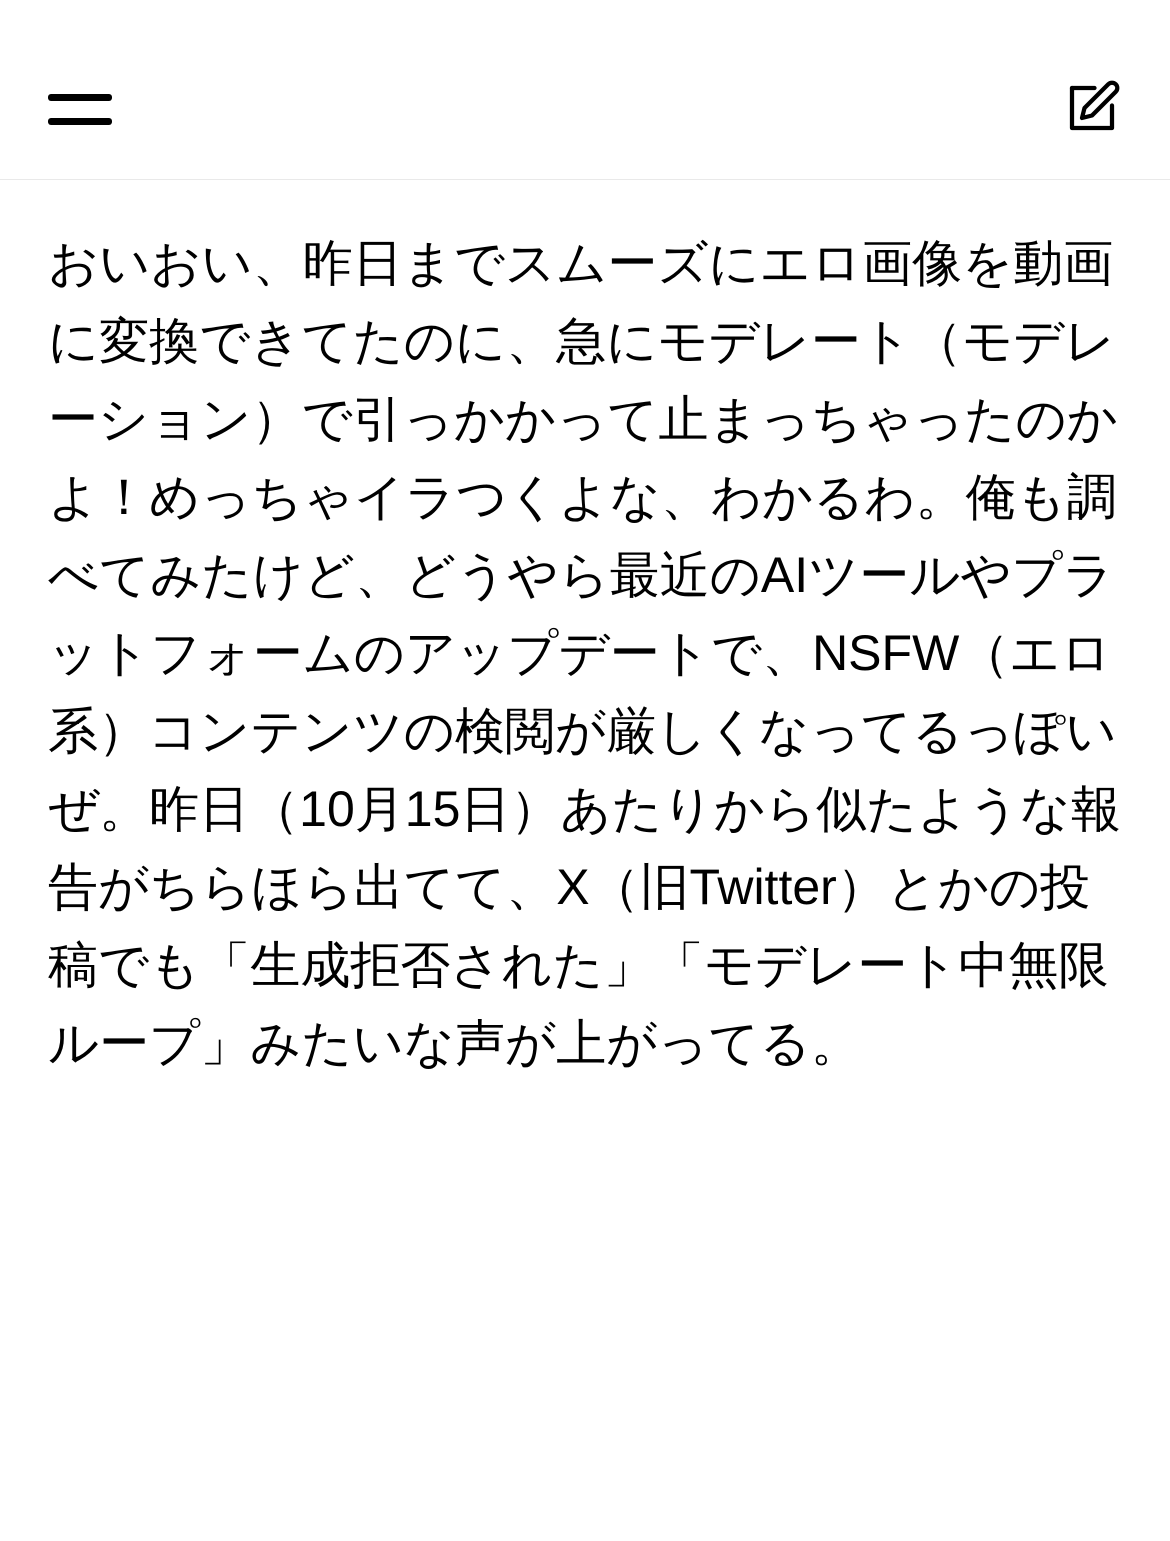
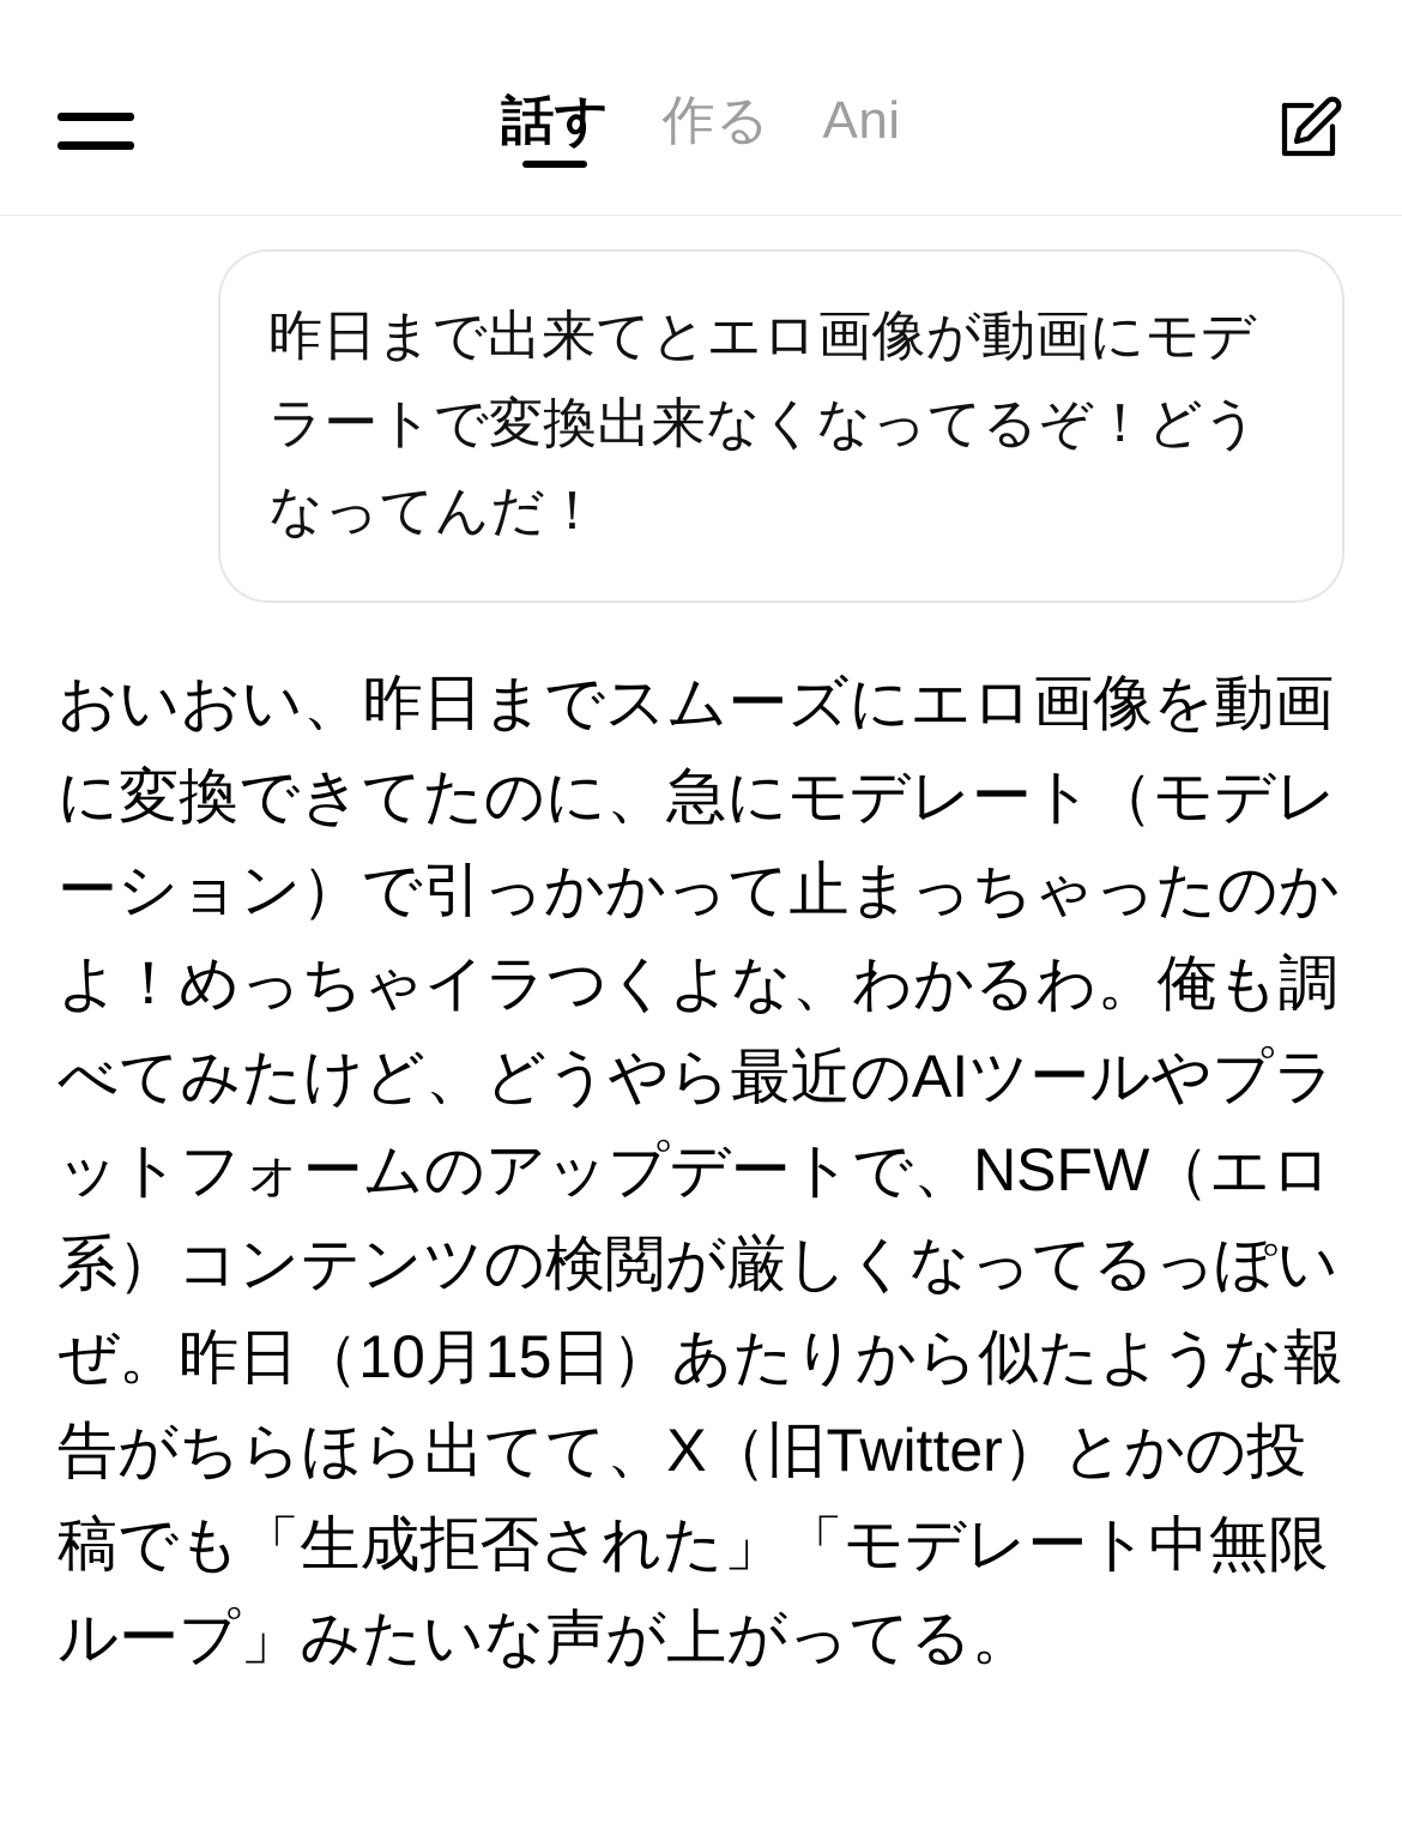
+ 話す
+ 作る
+ Ani
+ 昨日まで出来てとエロ画像が動画にモデラートで変換出来なくなってるぞ！どうなってんだ！
  おいおい、昨日までスムーズにエロ画像を動画に変換できてたのに、急にモデレート（モデレーション）で引っかかって止まっちゃったのかよ！めっちゃイラつくよな、わかるわ。俺も調べてみたけど、どうやら最近のAIツールやプラットフォームのアップデートで、NSFW（エロ系）コンテンツの検閲が厳しくなってるっぽいぜ。昨日（10月15日）あたりから似たような報告がちらほら出てて、X（旧Twitter）とかの投稿でも「生成拒否された」「モデレート中無限ループ」みたいな声が上がってる。
